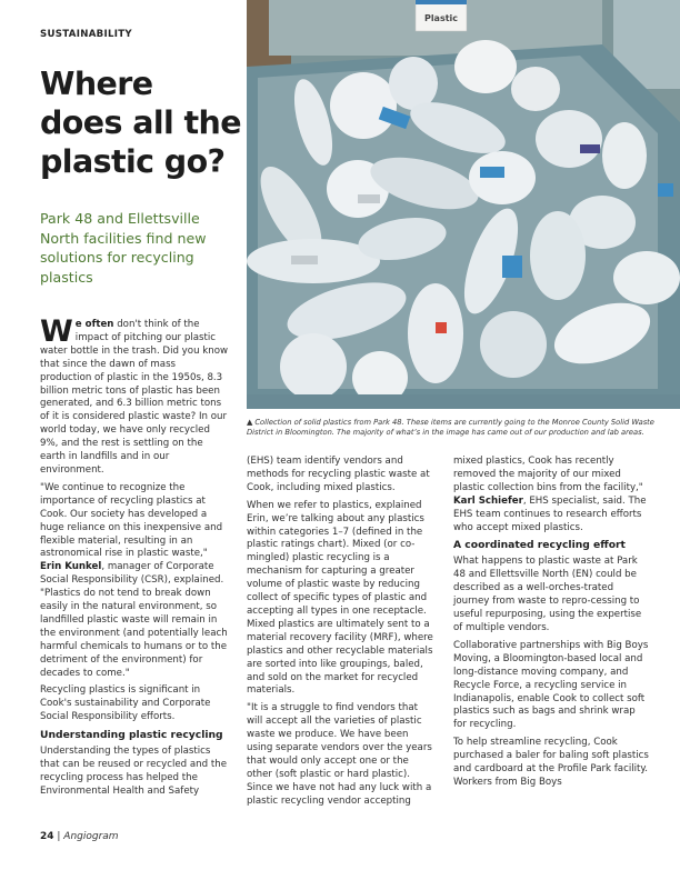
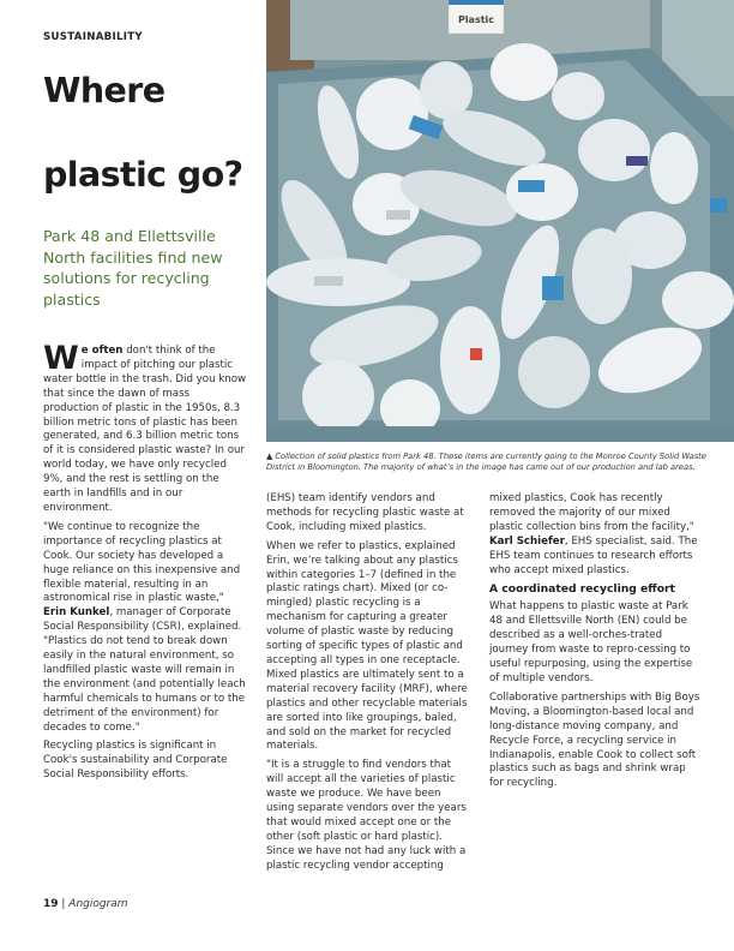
  SUSTAINABILITY
  Where
- does all the
  plastic go?
  Park 48 and Ellettsville North facilities find new solutions for recycling plastics
  Plastic
  ▲ Collection of solid plastics from Park 48. These items are currently going to the Monroe County Solid Waste District in Bloomington. The majority of what’s in the image has came out of our production and lab areas.
  W
  e often don't think of the impact of pitching our plastic water bottle in the trash. Did you know that since the dawn of mass production of plastic in the 1950s, 8.3 billion metric tons of plastic has been generated, and 6.3 billion metric tons of it is considered plastic waste? In our world today, we have only recycled 9%, and the rest is settling on the earth in landfills and in our environment.
  "We continue to recognize the importance of recycling plastics at Cook. Our society has developed a huge reliance on this inexpensive and flexible material, resulting in an astronomical rise in plastic waste," Erin Kunkel, manager of Corporate Social Responsibility (CSR), explained. "Plastics do not tend to break down easily in the natural environment, so landfilled plastic waste will remain in the environment (and potentially leach harmful chemicals to humans or to the detriment of the environment) for decades to come."
  Recycling plastics is significant in Cook's sustainability and Corporate Social Responsibility efforts.
- Understanding plastic recycling
- Understanding the types of plastics that can be reused or recycled and the recycling process has helped the Environmental Health and Safety
  (EHS) team identify vendors and methods for recycling plastic waste at Cook, including mixed plastics.
- When we refer to plastics, explained Erin, we’re talking about any plastics within categories 1–7 (defined in the plastic ratings chart). Mixed (or co-mingled) plastic recycling is a mechanism for capturing a greater volume of plastic waste by reducing collect of specific types of plastic and accepting all types in one receptacle. Mixed plastics are ultimately sent to a material recovery facility (MRF), where plastics and other recyclable materials are sorted into like groupings, baled, and sold on the market for recycled materials.
+ When we refer to plastics, explained Erin, we’re talking about any plastics within categories 1–7 (defined in the plastic ratings chart). Mixed (or co-mingled) plastic recycling is a mechanism for capturing a greater volume of plastic waste by reducing sorting of specific types of plastic and accepting all types in one receptacle. Mixed plastics are ultimately sent to a material recovery facility (MRF), where plastics and other recyclable materials are sorted into like groupings, baled, and sold on the market for recycled materials.
- "It is a struggle to find vendors that will accept all the varieties of plastic waste we produce. We have been using separate vendors over the years that would only accept one or the other (soft plastic or hard plastic). Since we have not had any luck with a plastic recycling vendor accepting
+ "It is a struggle to find vendors that will accept all the varieties of plastic waste we produce. We have been using separate vendors over the years that would mixed accept one or the other (soft plastic or hard plastic). Since we have not had any luck with a plastic recycling vendor accepting
  mixed plastics, Cook has recently removed the majority of our mixed plastic collection bins from the facility," Karl Schiefer, EHS specialist, said. The EHS team continues to research efforts who accept mixed plastics.
  A coordinated recycling effort
  What happens to plastic waste at Park 48 and Ellettsville North (EN) could be described as a well-orches-trated journey from waste to repro-cessing to useful repurposing, using the expertise of multiple vendors.
  Collaborative partnerships with Big Boys Moving, a Bloomington-based local and long-distance moving company, and Recycle Force, a recycling service in Indianapolis, enable Cook to collect soft plastics such as bags and shrink wrap for recycling.
- To help streamline recycling, Cook purchased a baler for baling soft plastics and cardboard at the Profile Park facility. Workers from Big Boys
- 24 | Angiogram
+ 19 | Angiogram
